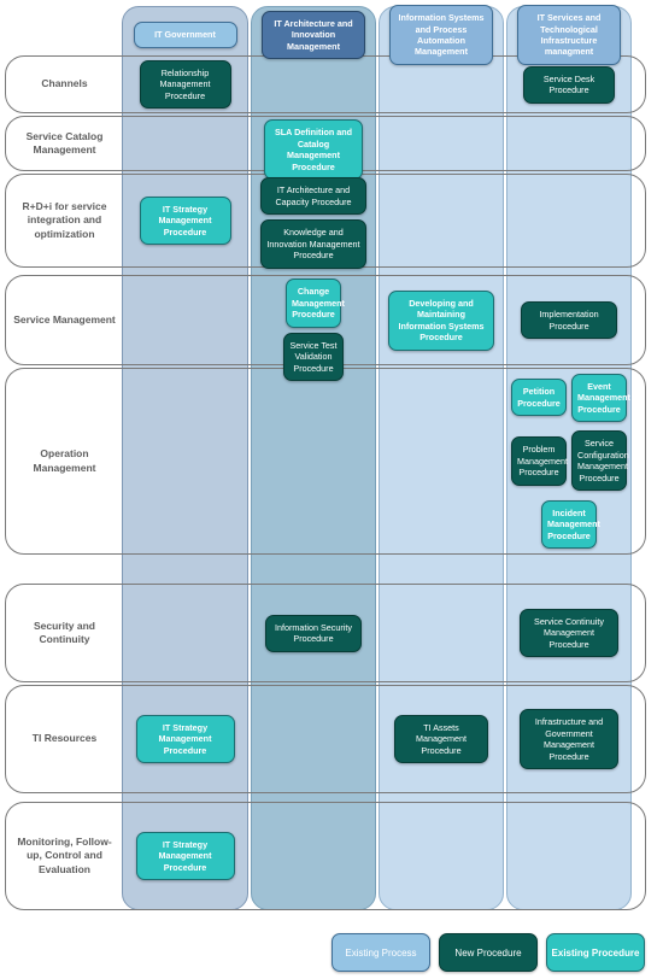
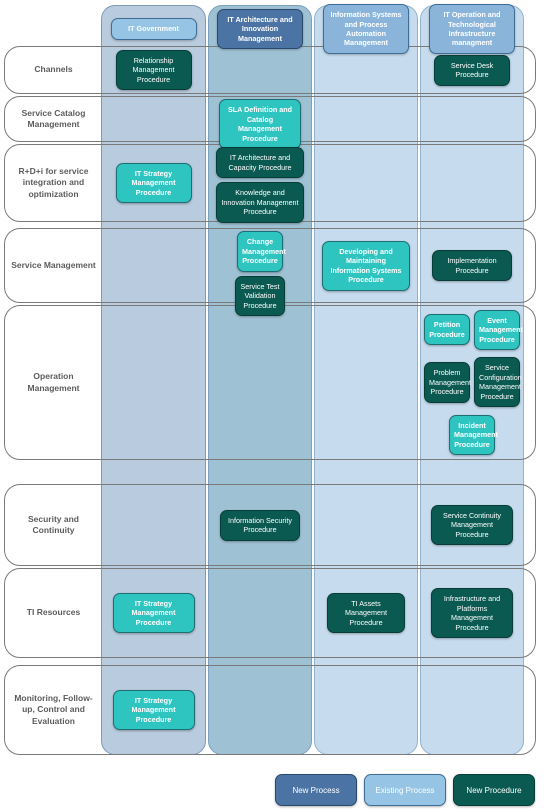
  Channels
  Service Catalog Management
  R+D+i for service integration and optimization
  Service Management
  Operation Management
  Security and Continuity
  TI Resources
  Monitoring, Follow-up, Control and Evaluation
  IT Government
  IT Architecture and Innovation Management
  Information Systems and Process Automation Management
- IT Services and Technological Infrastructure managment
+ IT Operation and Technological Infrastructure managment
  Relationship Management Procedure
  Service Desk Procedure
  SLA Definition and Catalog Management Procedure
  IT Strategy Management Procedure
  IT Architecture and Capacity Procedure
  Knowledge and Innovation Management Procedure
  Change Management Procedure
  Service Test Validation Procedure
  Developing and Maintaining Information Systems Procedure
  Implementation Procedure
  Petition Procedure
  Event Management Procedure
  Problem Management Procedure
  Service Configuration Management Procedure
  Incident Management Procedure
  Information Security Procedure
  Service Continuity Management Procedure
  IT Strategy Management Procedure
  TI Assets Management Procedure
- Infrastructure and Government Management Procedure
+ Infrastructure and Platforms Management Procedure
  IT Strategy Management Procedure
+ New Process
  Existing Process
  New Procedure
- Existing Procedure
